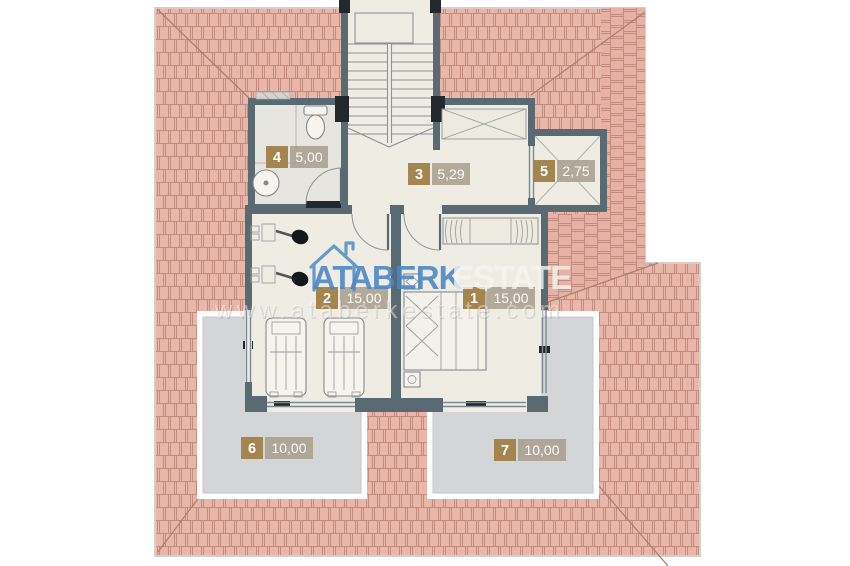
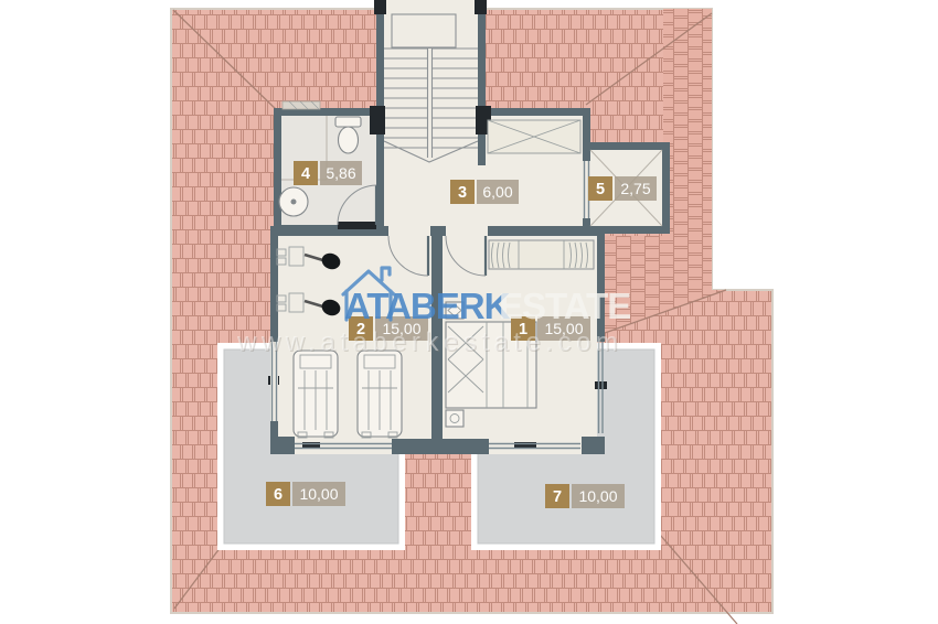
  4
- 5,00
+ 5,86
  3
- 5,29
+ 6,00
  5
  2,75
  2
  15,00
  1
  15,00
  6
  10,00
  7
  10,00
  ATABERK
  ESTATE
  www.ataberkestate.com
